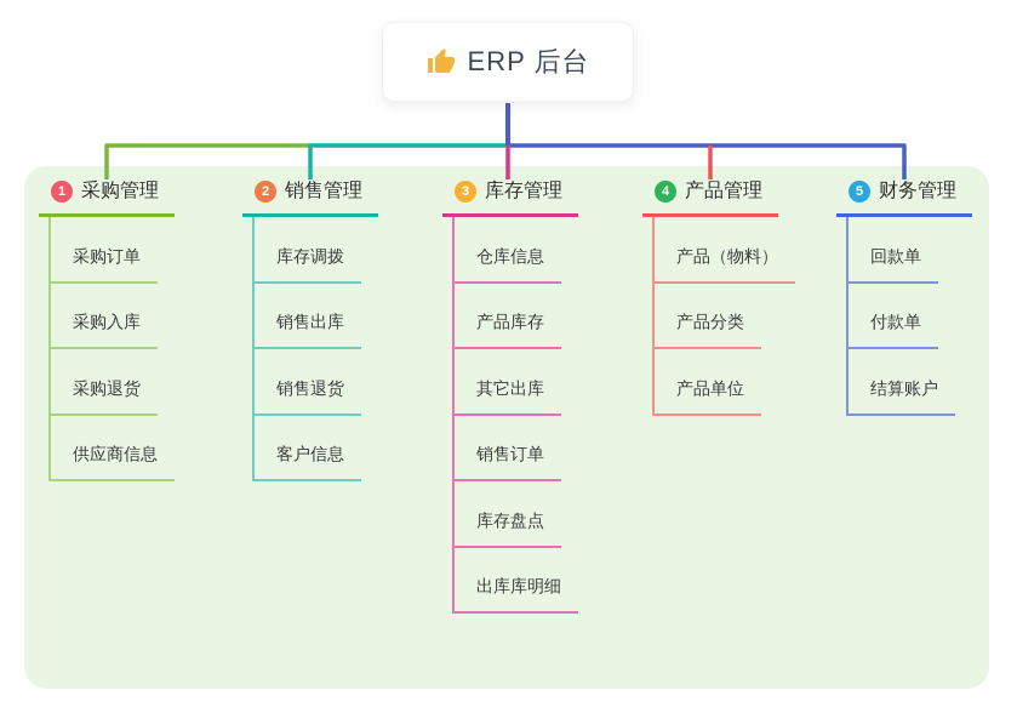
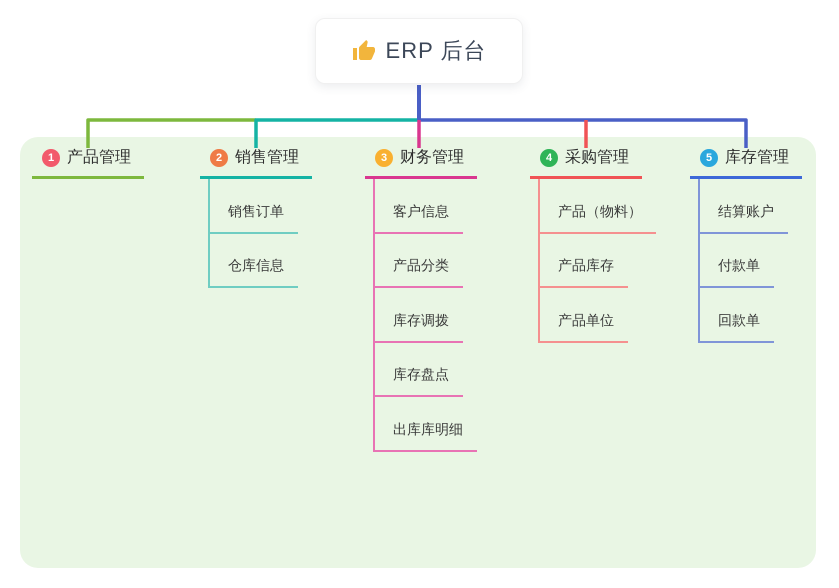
  ERP 后台
  1
- 采购管理
+ 产品管理
- 采购订单
- 采购入库
- 采购退货
- 供应商信息
  2
  销售管理
- 库存调拨
+ 销售订单
- 销售出库
- 销售退货
- 客户信息
+ 仓库信息
  3
- 库存管理
+ 财务管理
- 仓库信息
+ 客户信息
- 产品库存
+ 产品分类
- 其它出库
- 销售订单
+ 库存调拨
  库存盘点
  出库库明细
  4
- 产品管理
+ 采购管理
  产品（物料）
- 产品分类
+ 产品库存
  产品单位
  5
- 财务管理
+ 库存管理
- 回款单
+ 结算账户
  付款单
- 结算账户
+ 回款单
